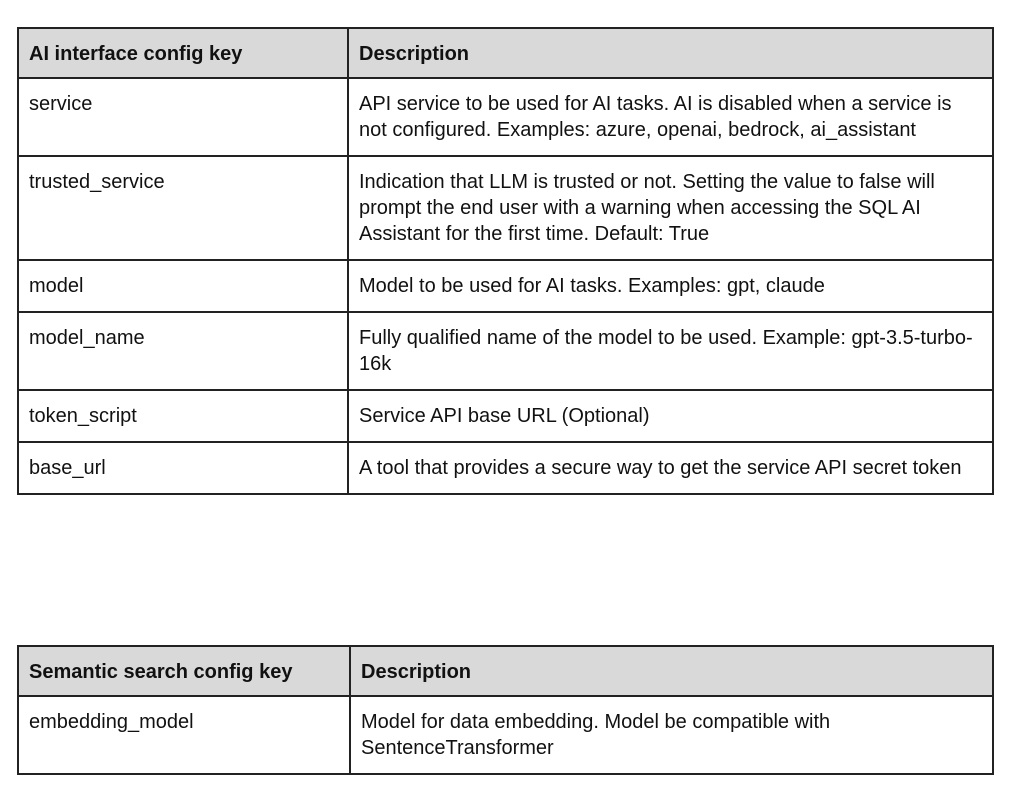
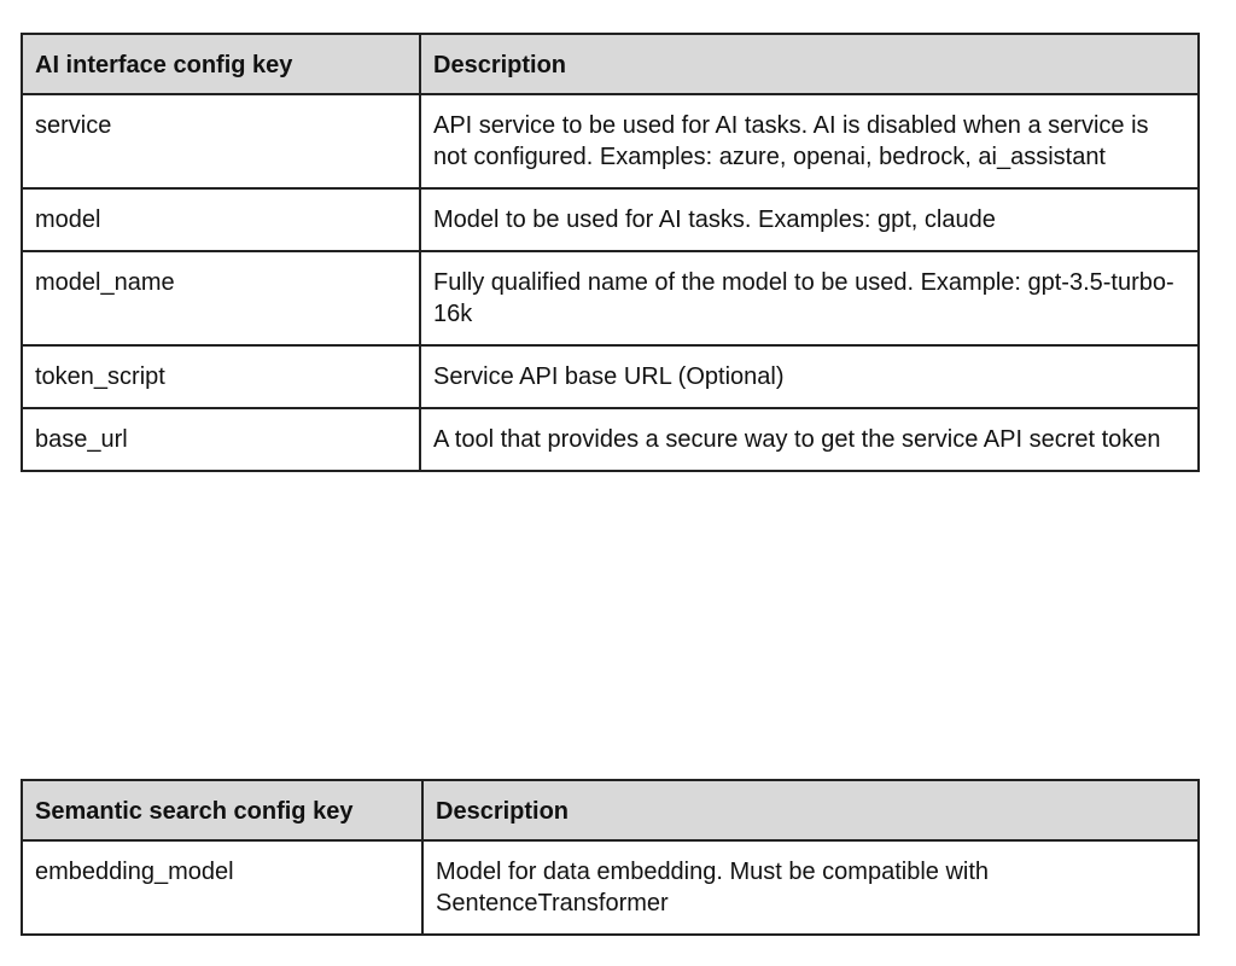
  AI interface config key	Description
  service	API service to be used for AI tasks. AI is disabled when a service is not configured. Examples: azure, openai, bedrock, ai_assistant
- trusted_service	Indication that LLM is trusted or not. Setting the value to false will prompt the end user with a warning when accessing the SQL AI Assistant for the first time. Default: True
  model	Model to be used for AI tasks. Examples: gpt, claude
  model_name	Fully qualified name of the model to be used. Example: gpt-3.5-turbo-16k
  token_script	Service API base URL (Optional)
  base_url	A tool that provides a secure way to get the service API secret token
  Semantic search config key	Description
- embedding_model	Model for data embedding. Model be compatible with SentenceTransformer
+ embedding_model	Model for data embedding. Must be compatible with SentenceTransformer
